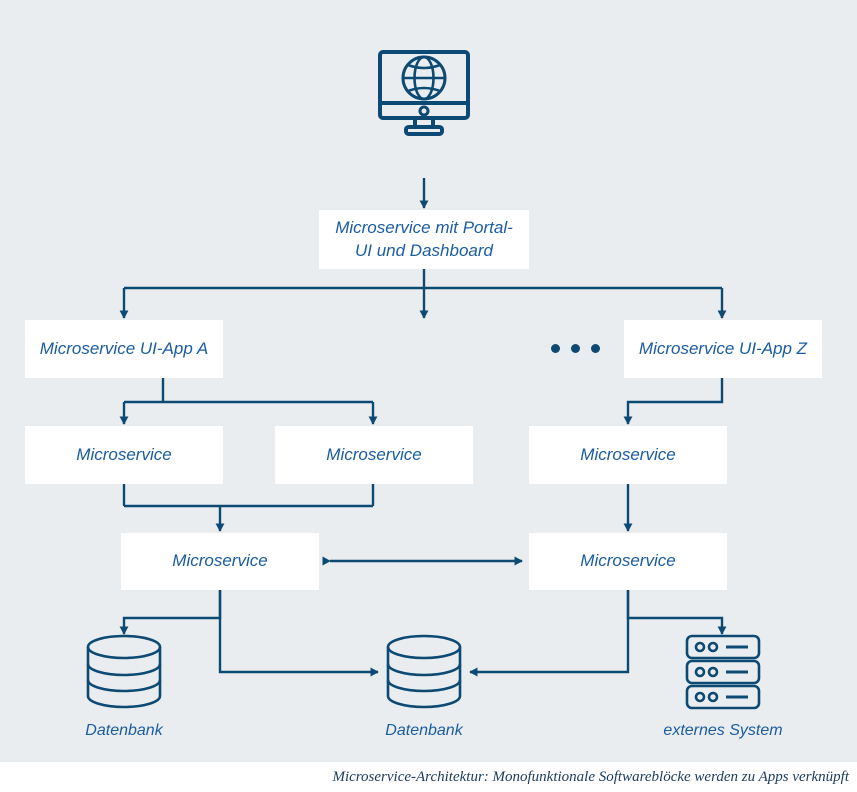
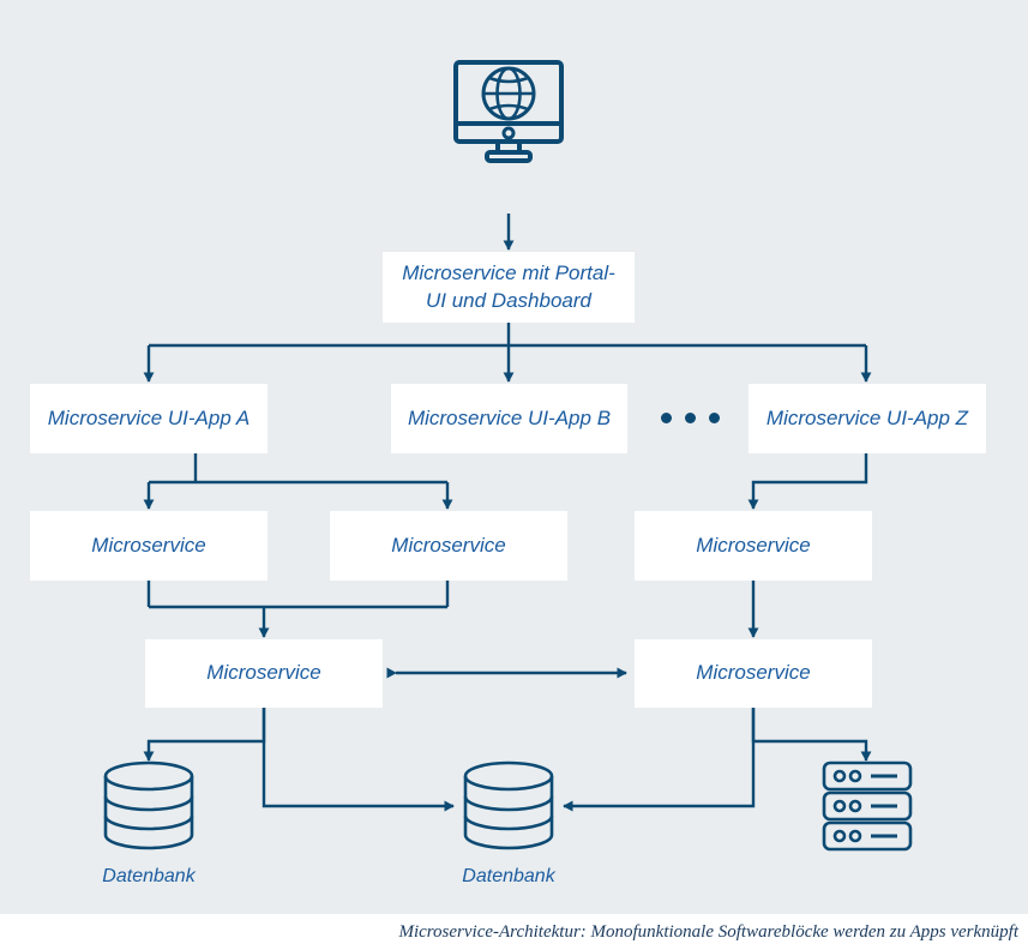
  Microservice mit Portal-UI und Dashboard
  Microservice UI-App A
+ Microservice UI-App B
  Microservice UI-App Z
  Microservice
  Microservice
  Microservice
  Microservice
  Microservice
  Datenbank
  Datenbank
- externes System
  Microservice-Architektur: Monofunktionale Softwareblöcke werden zu Apps verknüpft
